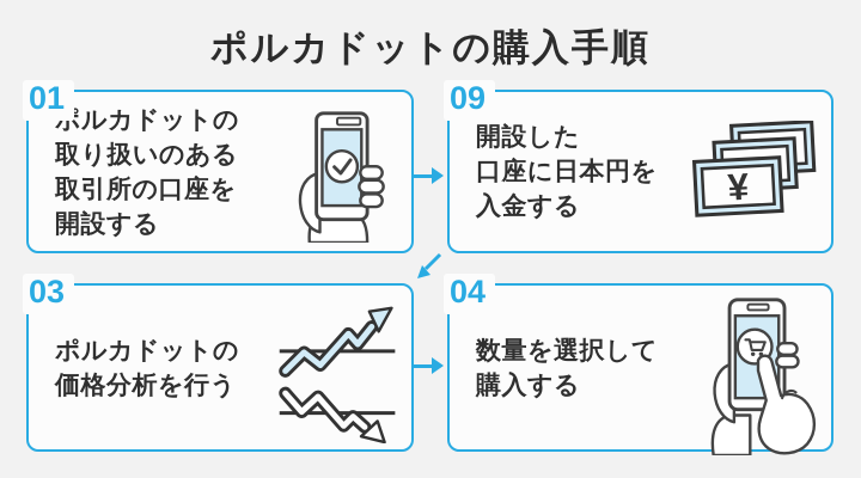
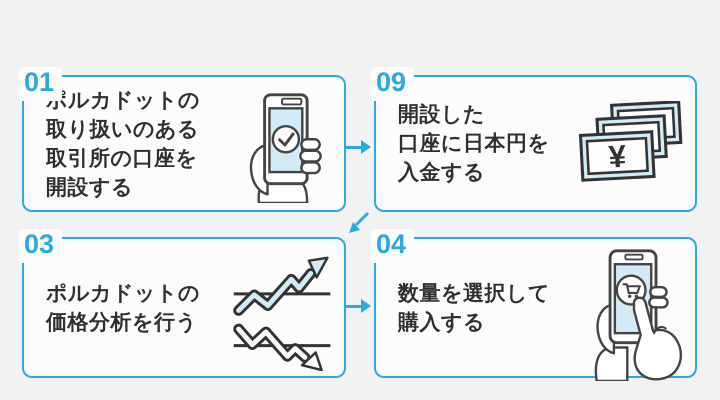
- ポルカドットの購入手順
  01
  ルカドットの
  取り扱いのある
  取引所の口座を
  開設する
  09
  開設した
  口座に日本円を
  入金する
  03
  ポルカドットの
  価格分析を行う
  04
  数量を選択して
  購入する
